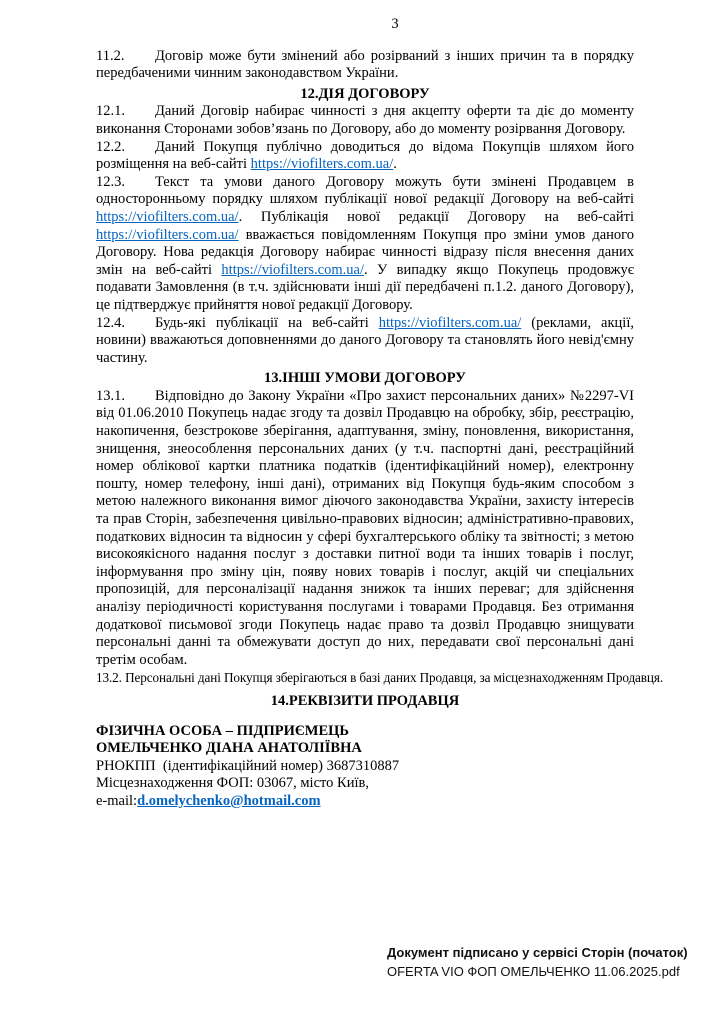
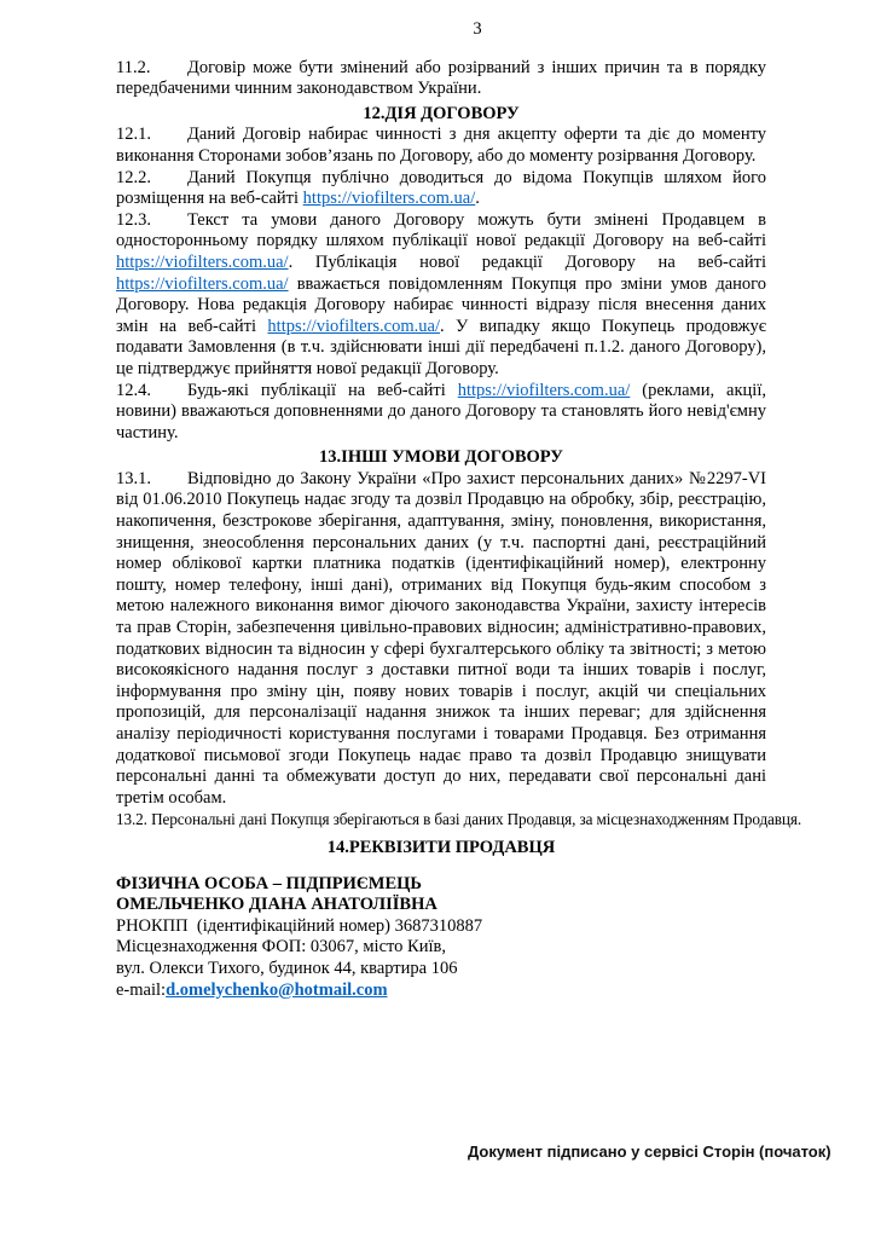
  3
  11.2. Договір може бути змінений або розірваний з інших причин та в порядку передбаченими чинним законодавством України.
  12.ДІЯ ДОГОВОРУ
  12.1. Даний Договір набирає чинності з дня акцепту оферти та діє до моменту виконання Сторонами зобов’язань по Договору, або до моменту розірвання Договору.
  12.2. Даний Покупця публічно доводиться до відома Покупців шляхом його розміщення на веб-сайті https://viofilters.com.ua/.
  12.3. Текст та умови даного Договору можуть бути змінені Продавцем в односторонньому порядку шляхом публікації нової редакції Договору на веб-сайті https://viofilters.com.ua/. Публікація нової редакції Договору на веб-сайті https://viofilters.com.ua/ вважається повідомленням Покупця про зміни умов даного Договору. Нова редакція Договору набирає чинності відразу після внесення даних змін на веб-сайті https://viofilters.com.ua/. У випадку якщо Покупець продовжує подавати Замовлення (в т.ч. здійснювати інші дії передбачені п.1.2. даного Договору), це підтверджує прийняття нової редакції Договору.
  12.4. Будь-які публікації на веб-сайті https://viofilters.com.ua/ (реклами, акції, новини) вважаються доповненнями до даного Договору та становлять його невід'ємну частину.
  13.ІНШІ УМОВИ ДОГОВОРУ
  13.1. Відповідно до Закону України «Про захист персональних даних» №2297-VI від 01.06.2010 Покупець надає згоду та дозвіл Продавцю на обробку, збір, реєстрацію, накопичення, безстрокове зберігання, адаптування, зміну, поновлення, використання, знищення, знеособлення персональних даних (у т.ч. паспортні дані, реєстраційний номер облікової картки платника податків (ідентифікаційний номер), електронну пошту, номер телефону, інші дані), отриманих від Покупця будь-яким способом з метою належного виконання вимог діючого законодавства України, захисту інтересів та прав Сторін, забезпечення цивільно-правових відносин; адміністративно-правових, податкових відносин та відносин у сфері бухгалтерського обліку та звітності; з метою високоякісного надання послуг з доставки питної води та інших товарів і послуг, інформування про зміну цін, появу нових товарів і послуг, акцій чи спеціальних пропозицій, для персоналізації надання знижок та інших переваг; для здійснення аналізу періодичності користування послугами і товарами Продавця. Без отримання додаткової письмової згоди Покупець надає право та дозвіл Продавцю знищувати персональні данні та обмежувати доступ до них, передавати свої персональні дані третім особам.
  13.2. Персональні дані Покупця зберігаються в базі даних Продавця, за місцезнаходженням Продавця.
  14.РЕКВІЗИТИ ПРОДАВЦЯ
  ФІЗИЧНА ОСОБА – ПІДПРИЄМЕЦЬ
  ОМЕЛЬЧЕНКО ДІАНА АНАТОЛІЇВНА
  РНОКПП (ідентифікаційний номер) 3687310887
  Місцезнаходження ФОП: 03067, місто Київ,
+ вул. Олекси Тихого, будинок 44, квартира 106
  e-mail:d.omelychenko@hotmail.com
  Документ підписано у сервісі Сторін (початок)
- OFERTA VIO ФОП ОМЕЛЬЧЕНКО 11.06.2025.pdf
